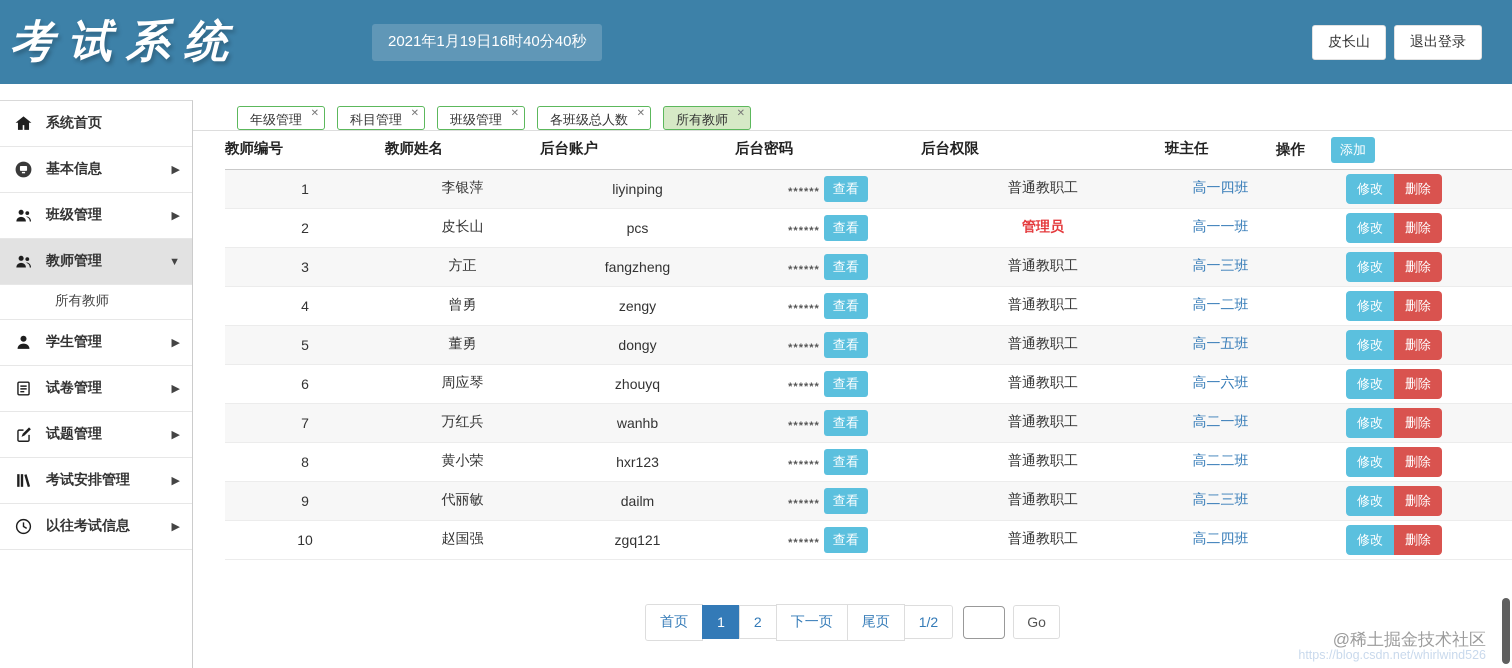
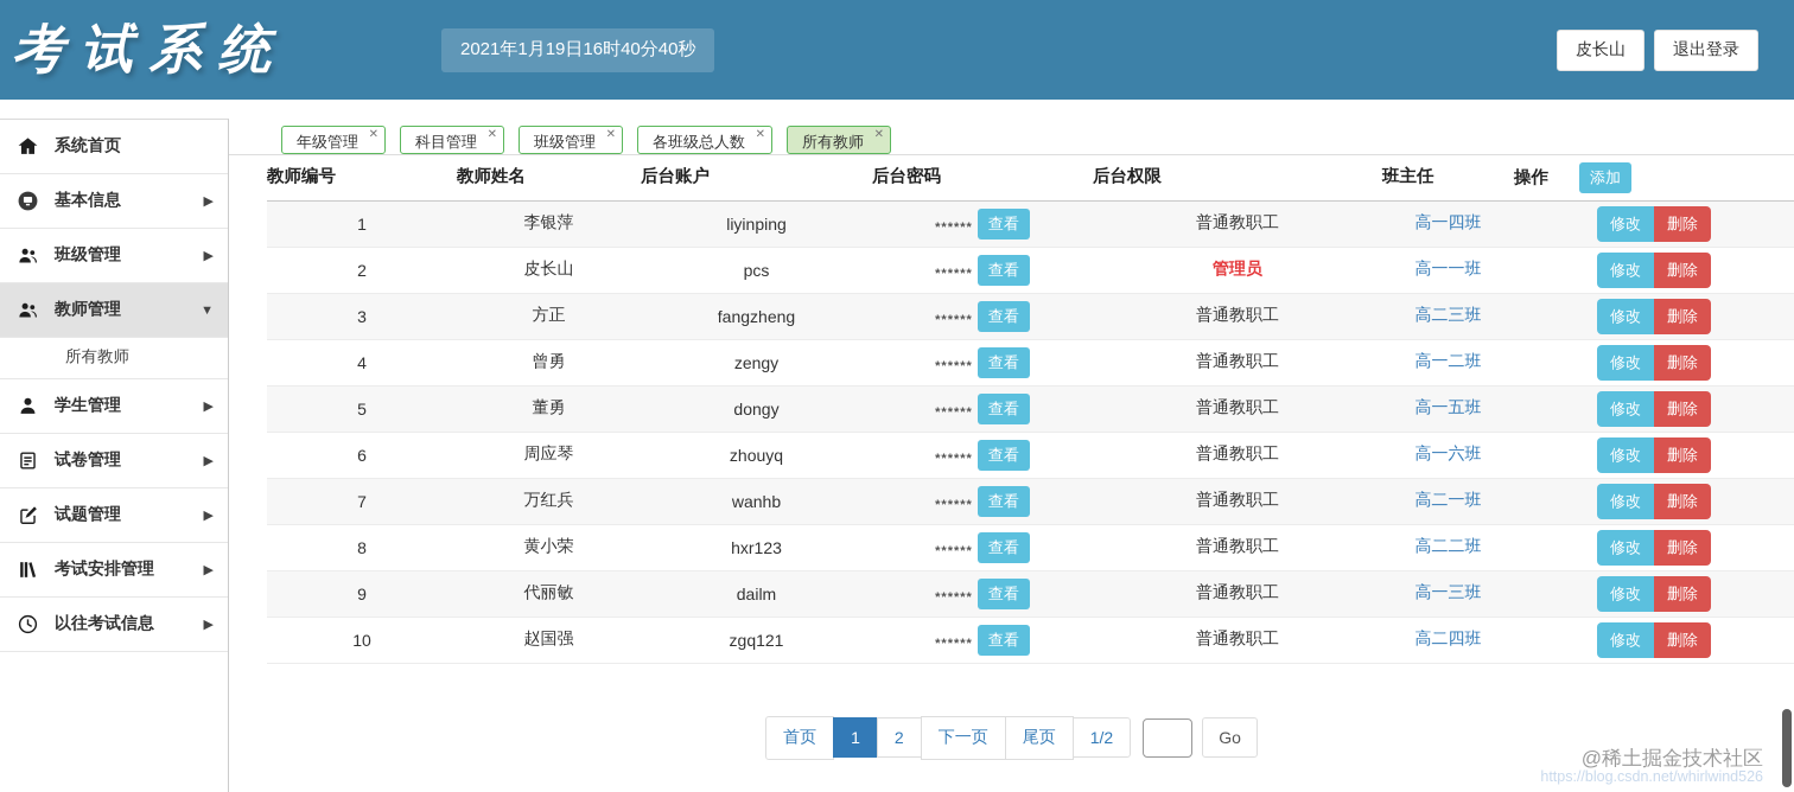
  考试系统
  2021年1月19日16时40分40秒
  皮长山
  退出登录
  系统首页
  基本信息
  ▶
  班级管理
  ▶
  教师管理
  ▼
  所有教师
  学生管理
  ▶
  试卷管理
  ▶
  试题管理
  ▶
  考试安排管理
  ▶
  以往考试信息
  ▶
  年级管理
  ✕
  科目管理
  ✕
  班级管理
  ✕
  各班级总人数
  ✕
  所有教师
  ✕
  教师编号	教师姓名	后台账户	后台密码	后台权限	班主任	操作 添加
  1	李银萍	liyinping	****** 查看	普通教职工	高一四班	修改 删除
  2	皮长山	pcs	****** 查看	管理员	高一一班	修改 删除
- 3	方正	fangzheng	****** 查看	普通教职工	高一三班	修改 删除
+ 3	方正	fangzheng	****** 查看	普通教职工	高二三班	修改 删除
  4	曾勇	zengy	****** 查看	普通教职工	高一二班	修改 删除
  5	董勇	dongy	****** 查看	普通教职工	高一五班	修改 删除
  6	周应琴	zhouyq	****** 查看	普通教职工	高一六班	修改 删除
  7	万红兵	wanhb	****** 查看	普通教职工	高二一班	修改 删除
  8	黄小荣	hxr123	****** 查看	普通教职工	高二二班	修改 删除
- 9	代丽敏	dailm	****** 查看	普通教职工	高二三班	修改 删除
+ 9	代丽敏	dailm	****** 查看	普通教职工	高一三班	修改 删除
  10	赵国强	zgq121	****** 查看	普通教职工	高二四班	修改 删除
  首页
  1
  2
  下一页
  尾页
  1/2
  Go
  @稀土掘金技术社区
  https://blog.csdn.net/whirlwind526
